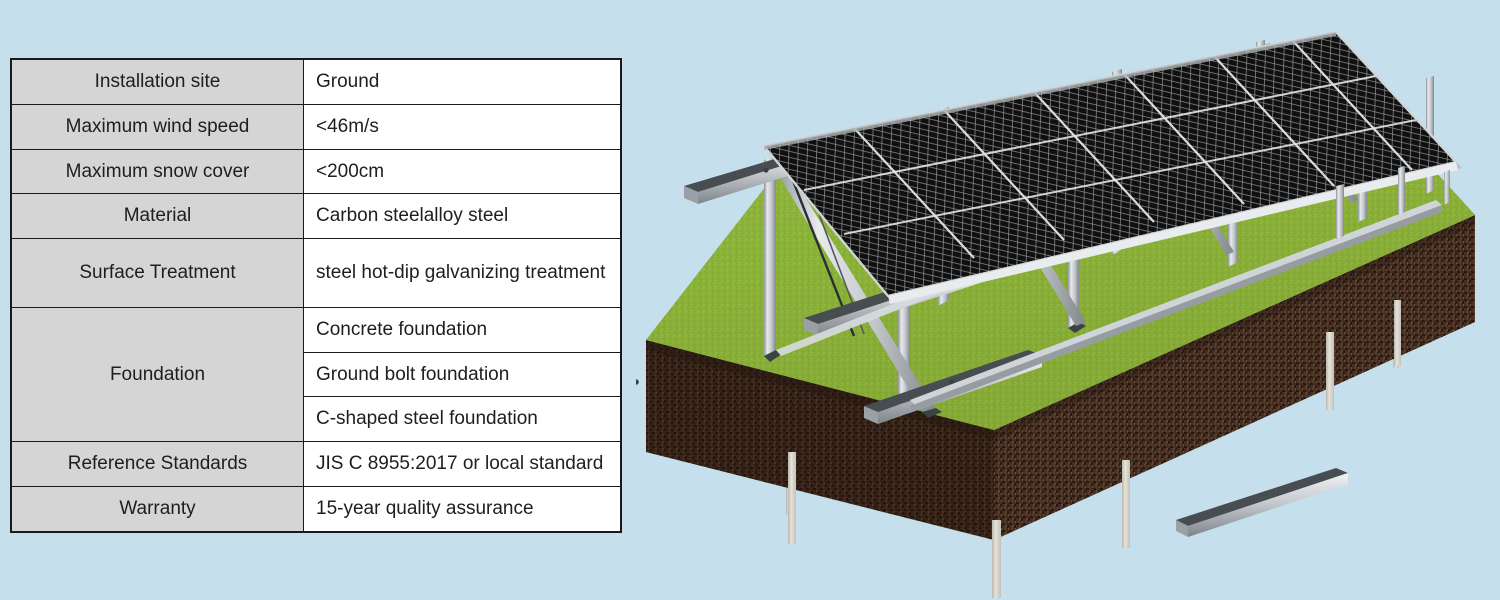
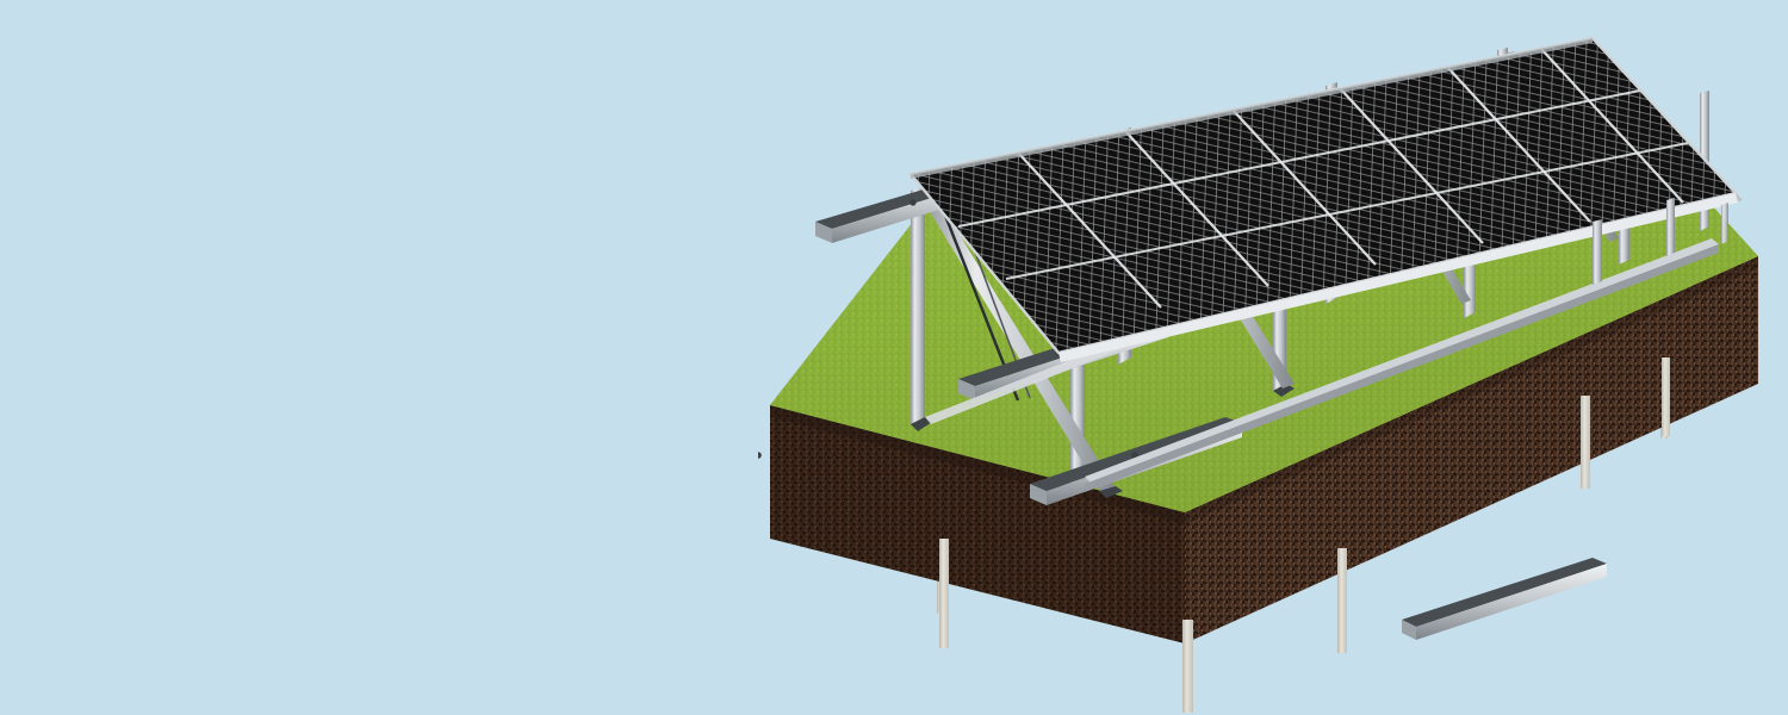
- Installation site	Ground
- Maximum wind speed	<46m/s
- Maximum snow cover	<200cm
- Material	Carbon steelalloy steel
- Surface Treatment	steel hot-dip galvanizing treatment
- Foundation	Concrete foundation
- Ground bolt foundation
- C-shaped steel foundation
- Reference Standards	JIS C 8955:2017 or local standard
- Warranty	15-year quality assurance
